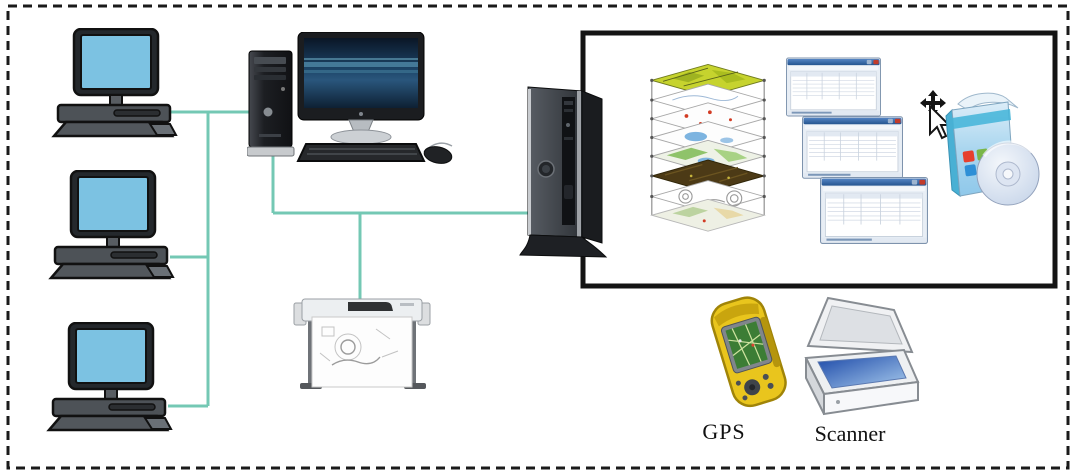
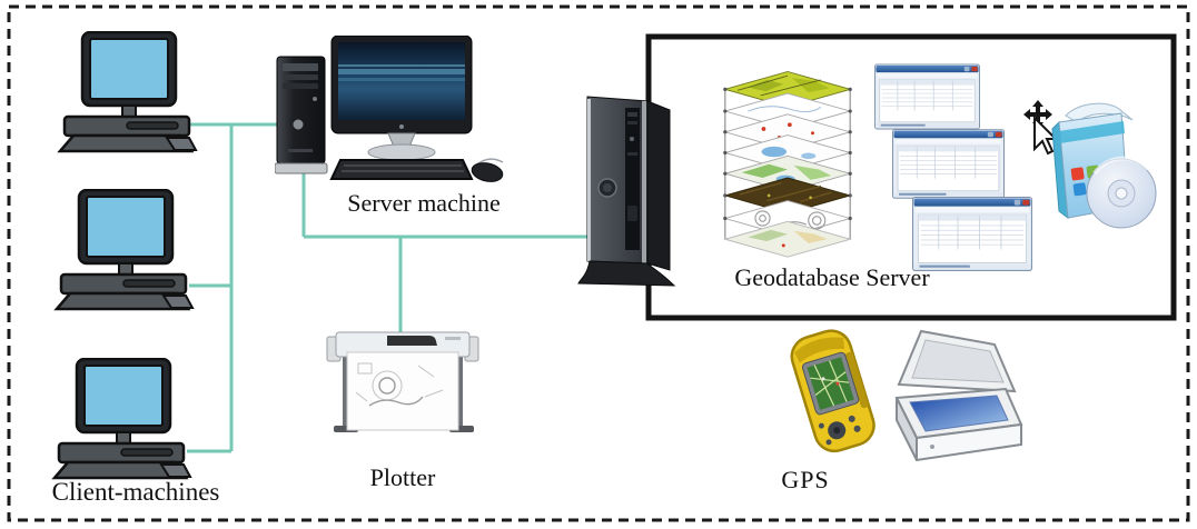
+ Server machine
+ Client-machines
+ Plotter
+ Geodatabase Server
  GPS
- Scanner
